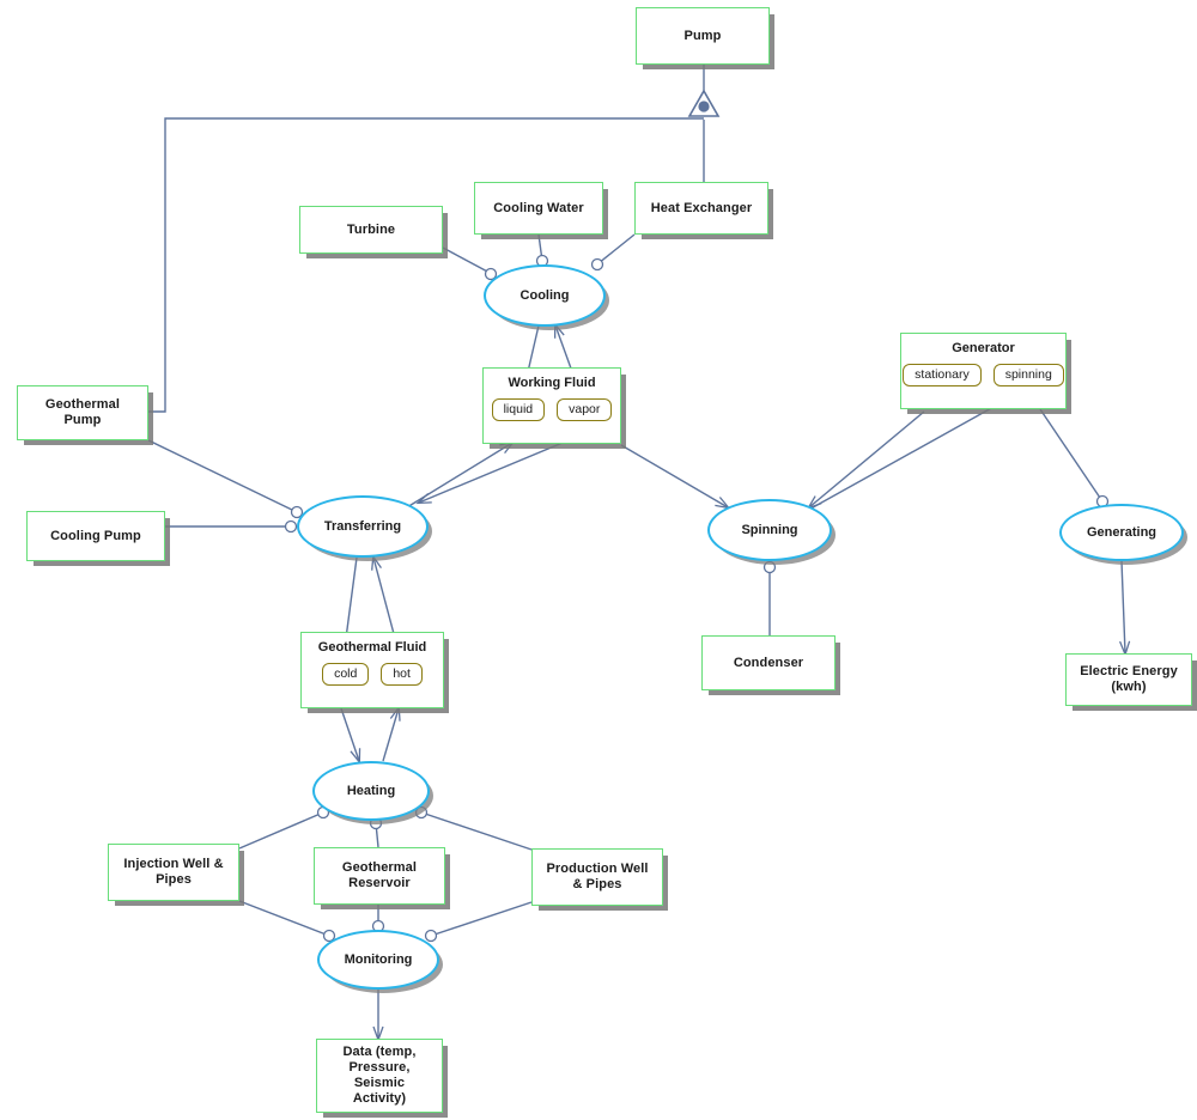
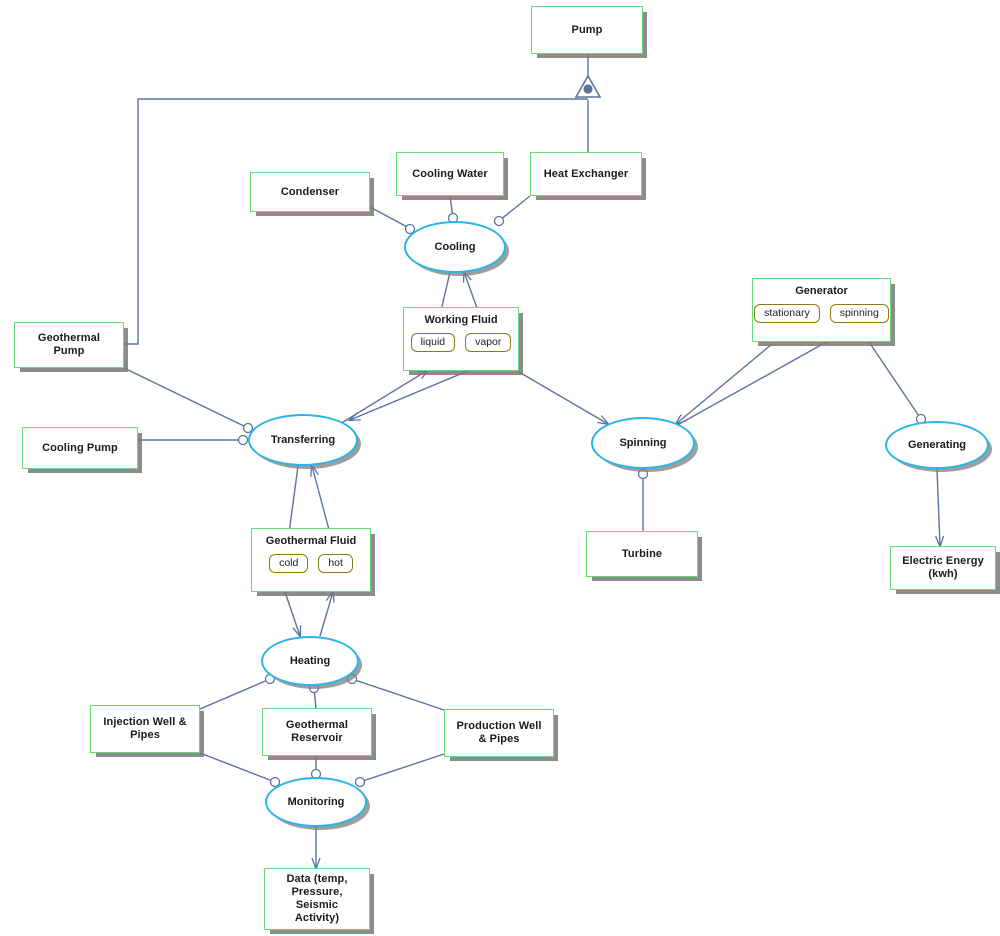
  Pump
- Turbine
+ Condenser
  Cooling Water
  Heat Exchanger
  Geothermal
  Pump
  Cooling Pump
- Condenser
+ Turbine
  Electric Energy
  (kwh)
  Injection Well &
  Pipes
  Geothermal
  Reservoir
  Production Well
  & Pipes
  Data (temp,
  Pressure,
  Seismic
  Activity)
  Working Fluid
  liquid
  vapor
  Generator
  stationary
  spinning
  Geothermal Fluid
  cold
  hot
  Cooling
  Transferring
  Spinning
  Generating
  Heating
  Monitoring
